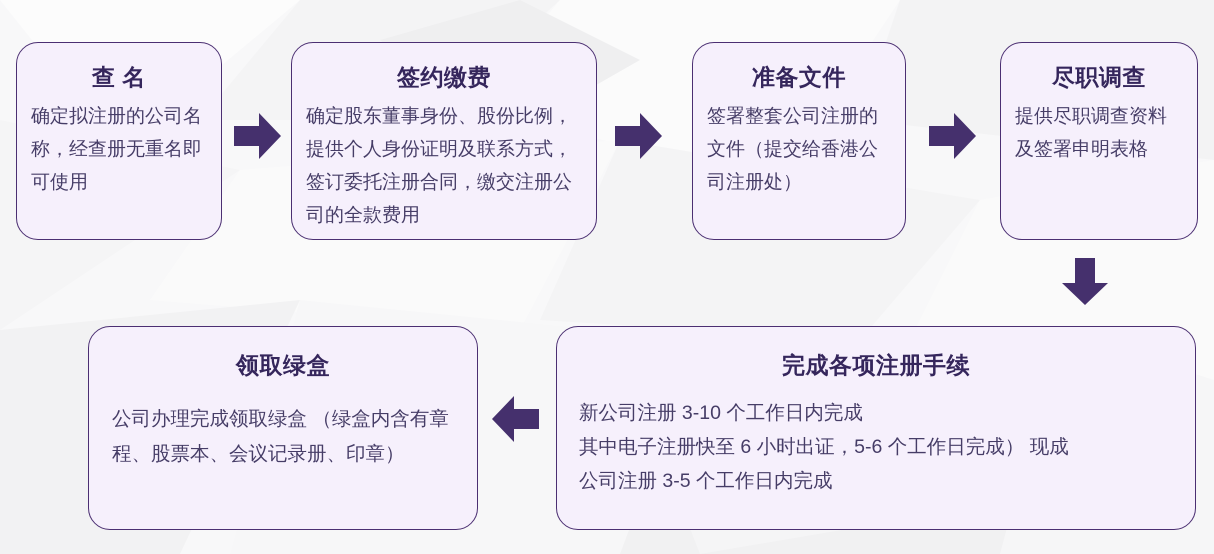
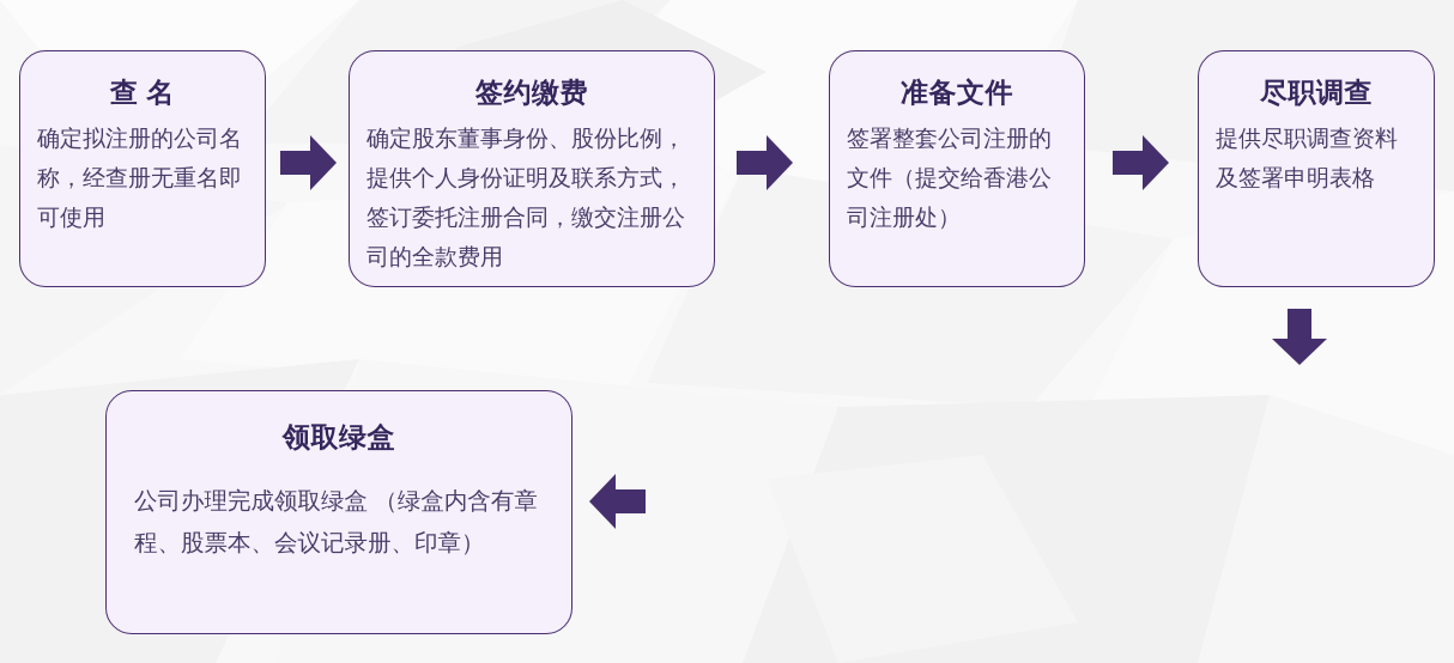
  查 名
  确定拟注册的公司名 称，经查册无重名即可使用
  签约缴费
  确定股东董事身份、股份比例，提供个人身份证明及联系方式，签订委托注册合同，缴交注册公司的全款费用
  准备文件
  签署整套公司注册的文件（提交给香港公司注册处）
  尽职调查
  提供尽职调查资料及签署申明表格
  领取绿盒
  公司办理完成领取绿盒 （绿盒内含有章程、股票本、会议记录册、印章）
- 完成各项注册手续
- 新公司注册 3-10 个工作日内完成
- 其中电子注册快至 6 小时出证，5-6 个工作日完成） 现成
- 公司注册 3-5 个工作日内完成
